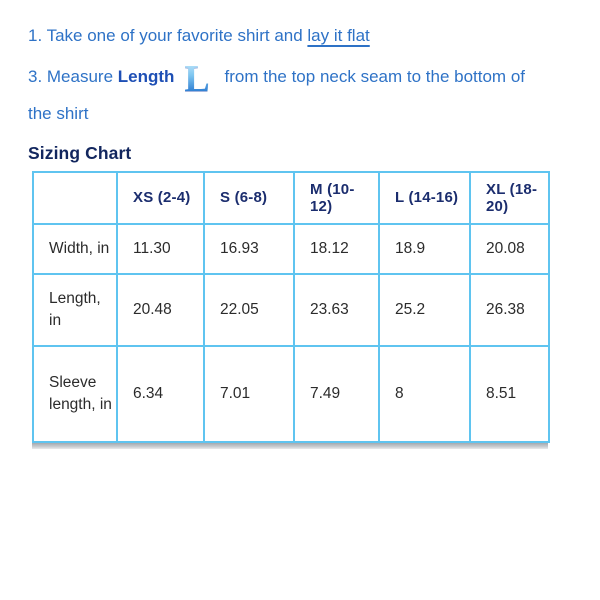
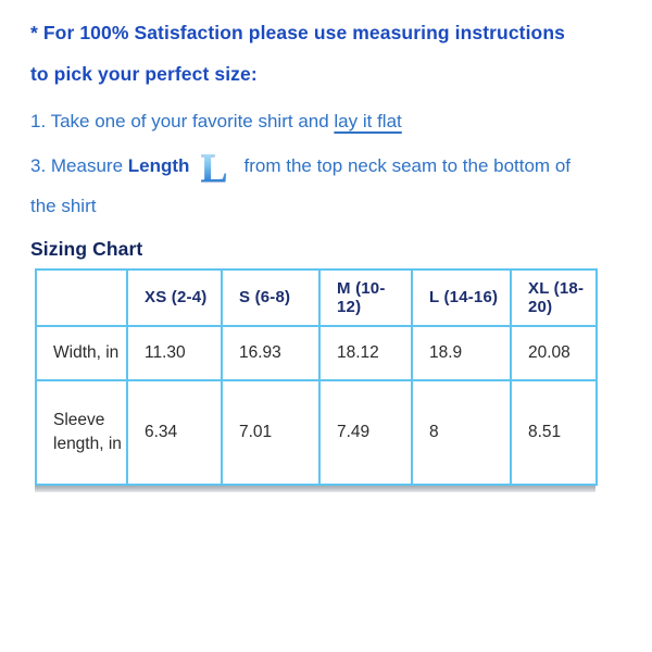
+ * For 100% Satisfaction please use measuring instructions
+ to pick your perfect size:
  1. Take one of your favorite shirt and lay it flat
  3. Measure Length L from the top neck seam to the bottom of
  the shirt
  Sizing Chart
  	XS (2-4)	S (6-8)	M (10-12)	L (14-16)	XL (18-20)
  Width, in	11.30	16.93	18.12	18.9	20.08
- Length, in	20.48	22.05	23.63	25.2	26.38
  Sleeve length, in	6.34	7.01	7.49	8	8.51
